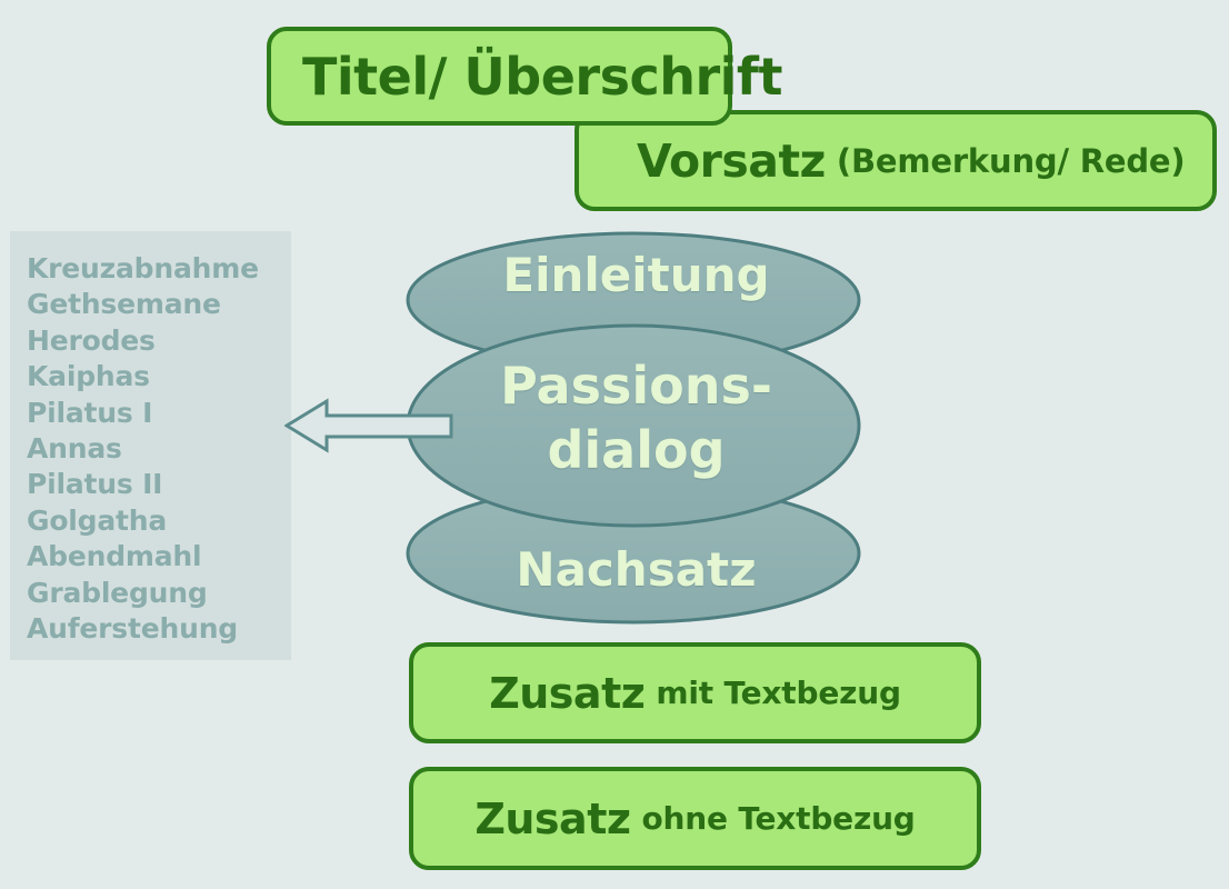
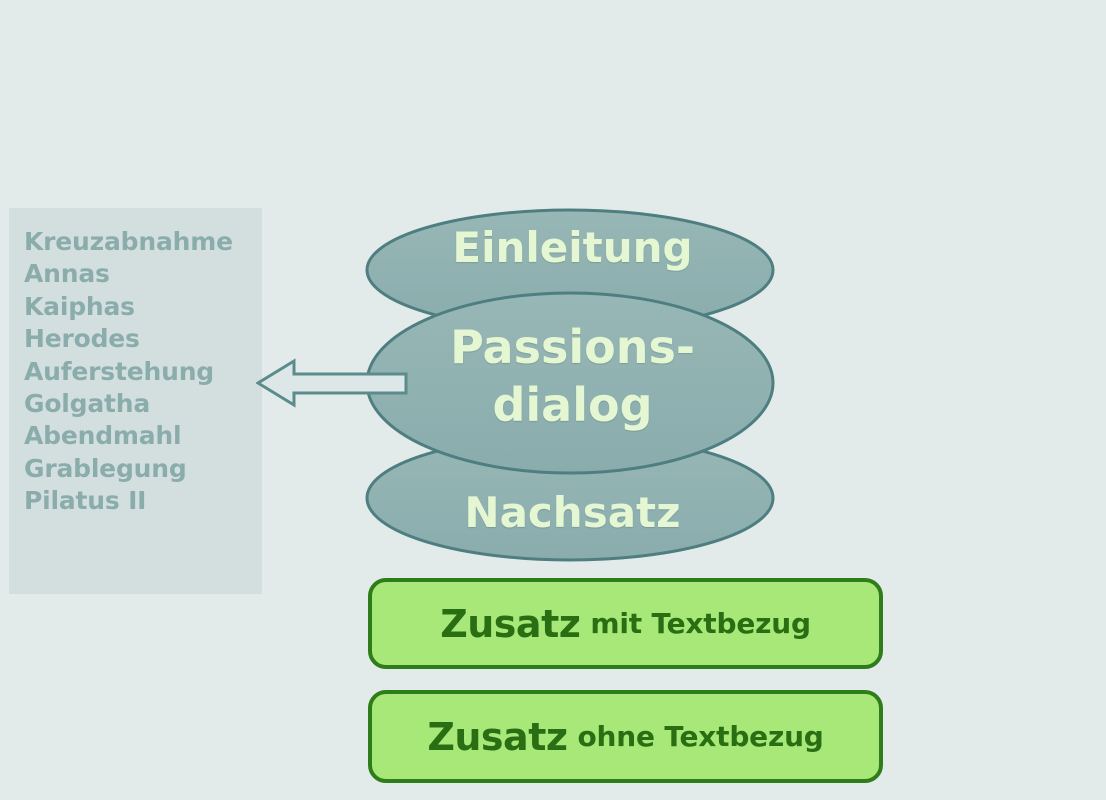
  Kreuzabnahme
- Gethsemane
- Herodes
+ Annas
  Kaiphas
- Pilatus I
- Annas
+ Herodes
- Pilatus II
+ Auferstehung
  Golgatha
  Abendmahl
  Grablegung
- Auferstehung
+ Pilatus II
  Einleitung
  Passions-
  dialog
  Nachsatz
- Titel/ Überschrift
- Vorsatz
- (Bemerkung/ Rede)
  Zusatz
  mit Textbezug
  Zusatz
  ohne Textbezug
